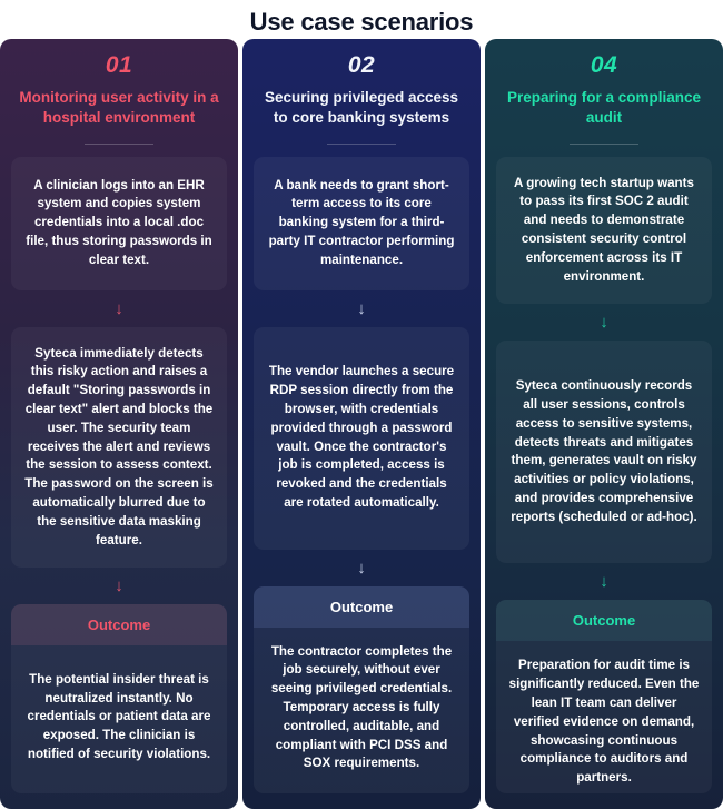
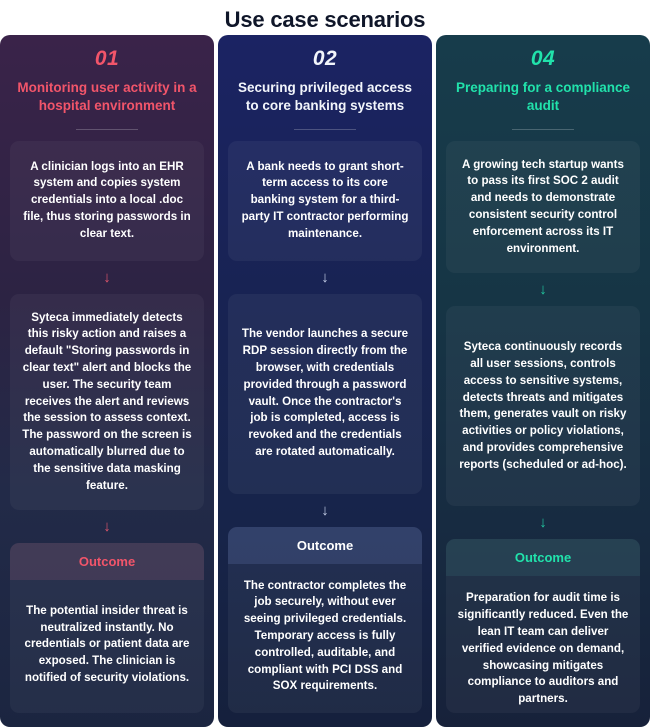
  Use case scenarios
  01
  Monitoring user activity in a hospital environment
  A clinician logs into an EHR system and copies system credentials into a local .doc file, thus storing passwords in clear text.
  ↓
  Syteca immediately detects this risky action and raises a default "Storing passwords in clear text" alert and blocks the user. The security team receives the alert and reviews the session to assess context. The password on the screen is automatically blurred due to the sensitive data masking feature.
  ↓
  Outcome
  The potential insider threat is neutralized instantly. No credentials or patient data are exposed. The clinician is notified of security violations.
  02
  Securing privileged access to core banking systems
  A bank needs to grant short-term access to its core banking system for a third-party IT contractor performing maintenance.
  ↓
  The vendor launches a secure RDP session directly from the browser, with credentials provided through a password vault. Once the contractor's job is completed, access is revoked and the credentials are rotated automatically.
  ↓
  Outcome
  The contractor completes the job securely, without ever seeing privileged credentials. Temporary access is fully controlled, auditable, and compliant with PCI DSS and SOX requirements.
  04
  Preparing for a compliance audit
  A growing tech startup wants to pass its first SOC 2 audit and needs to demonstrate consistent security control enforcement across its IT environment.
  ↓
  Syteca continuously records all user sessions, controls access to sensitive systems, detects threats and mitigates them, generates vault on risky activities or policy violations, and provides comprehensive reports (scheduled or ad-hoc).
  ↓
  Outcome
- Preparation for audit time is significantly reduced. Even the lean IT team can deliver verified evidence on demand, showcasing continuous compliance to auditors and partners.
+ Preparation for audit time is significantly reduced. Even the lean IT team can deliver verified evidence on demand, showcasing mitigates compliance to auditors and partners.
